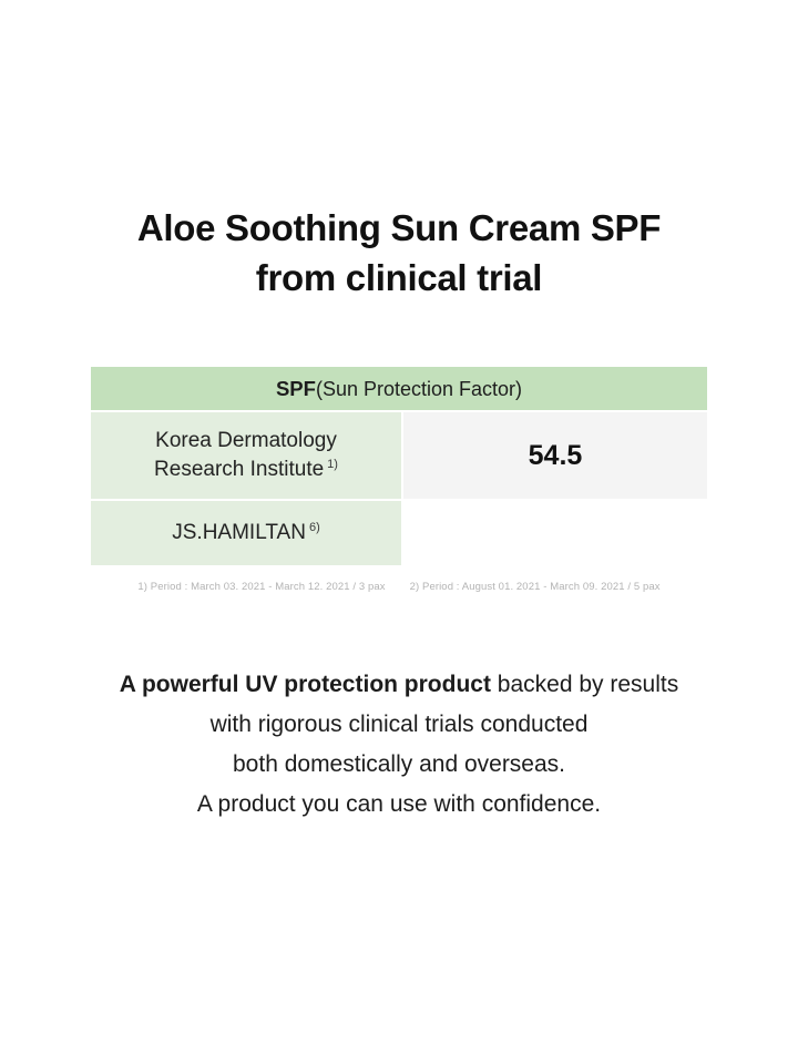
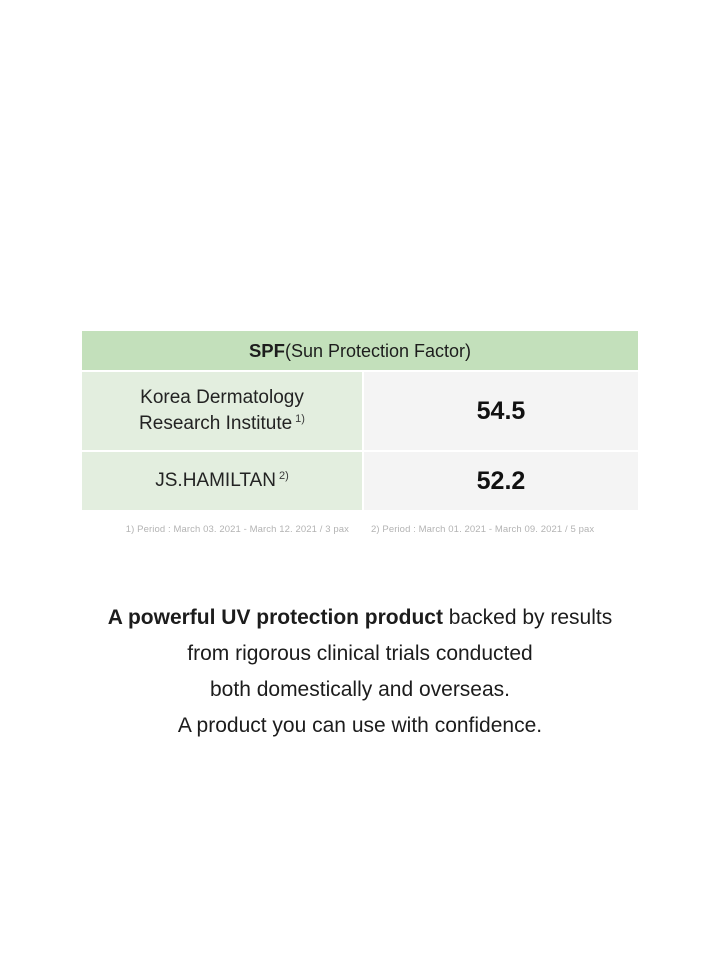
- Aloe Soothing Sun Cream SPF
- from clinical trial
  SPF(Sun Protection Factor)
  Korea Dermatology
  Research Institute 1)
  54.5
- JS.HAMILTAN 6)
+ JS.HAMILTAN 2)
+ 52.2
- 1) Period : March 03. 2021 - March 12. 2021 / 3 pax 2) Period : August 01. 2021 - March 09. 2021 / 5 pax
+ 1) Period : March 03. 2021 - March 12. 2021 / 3 pax 2) Period : March 01. 2021 - March 09. 2021 / 5 pax
  A powerful UV protection product backed by results
- with rigorous clinical trials conducted
+ from rigorous clinical trials conducted
  both domestically and overseas.
  A product you can use with confidence.
